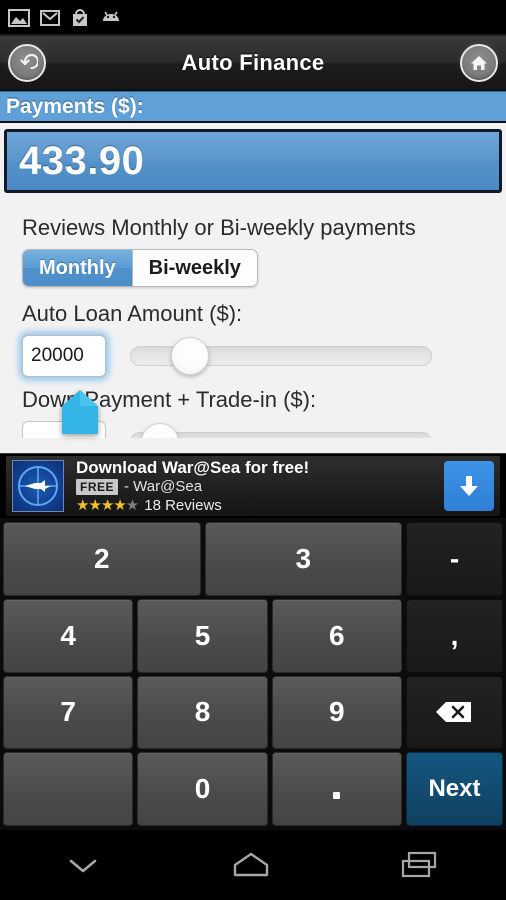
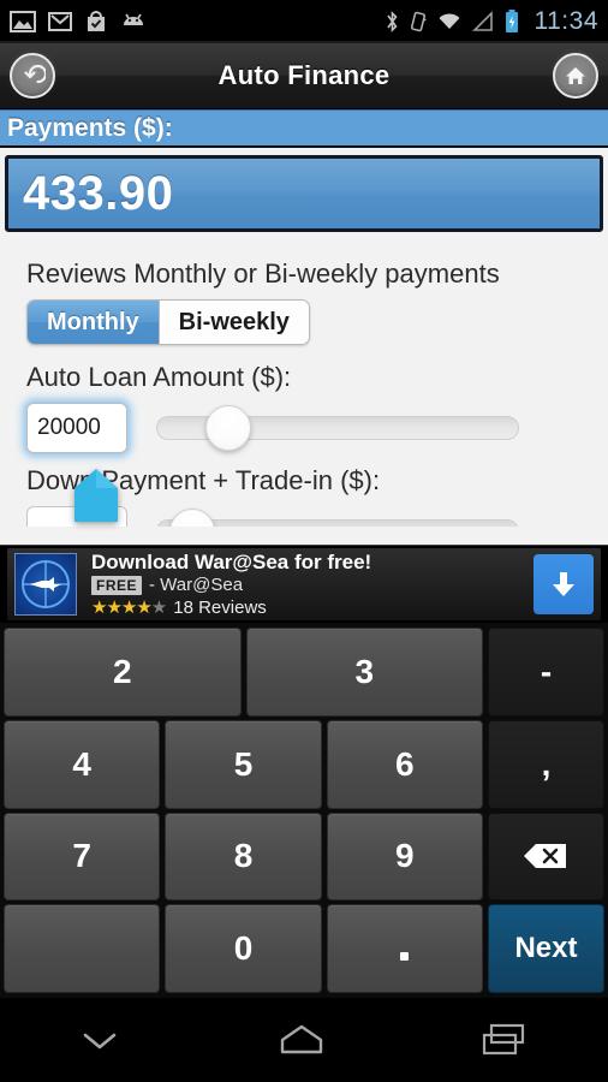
+ 11:34
  Auto Finance
  Payments ($):
  433.90
  Reviews Monthly or Bi-weekly payments
  Monthly
  Bi-weekly
  Auto Loan Amount ($):
  20000
  Dow Payment + Trade-in ($):
  Download War@Sea for free!
  FREE
  - War@Sea
  ★★★★★
  18 Reviews
  2
  3
  -
  4
  5
  6
  ,
  7
  8
  9
  0
  Next
